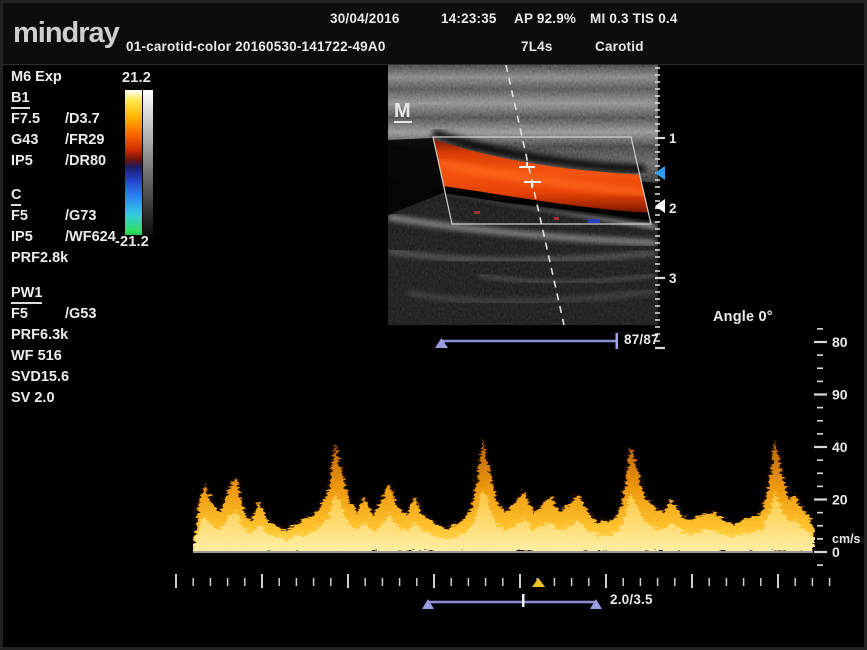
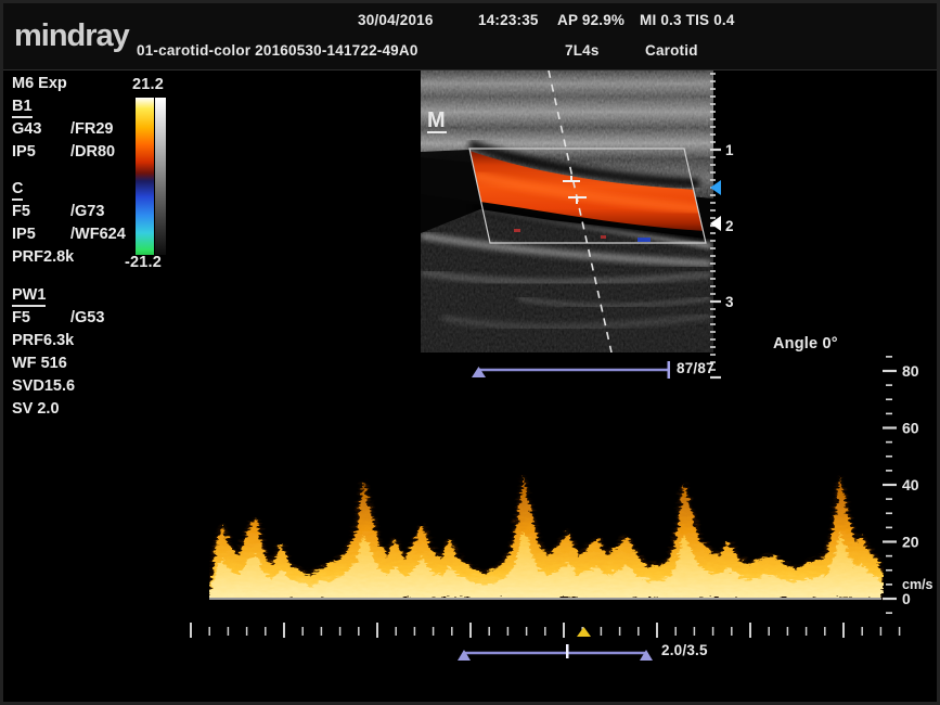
  mindray
  30/04/2016
  14:23:35
  AP 92.9%
  MI 0.3 TIS 0.4
  01-carotid-color 20160530-141722-49A0
  7L4s
  Carotid
  M6 Exp
  B1
- F7.5 /D3.7
  G43 /FR29
  IP5 /DR80
  C
  F5 /G73
  IP5 /WF624
  PRF2.8k
  PW1
  F5 /G53
  PRF6.3k
  WF 516
  SVD15.6
  SV 2.0
  21.2
  -21.2
  M
  1
  2
  3
  87/87
  Angle 0°
  0
  20
  40
- 90
+ 60
  80
  cm/s
  2.0/3.5
